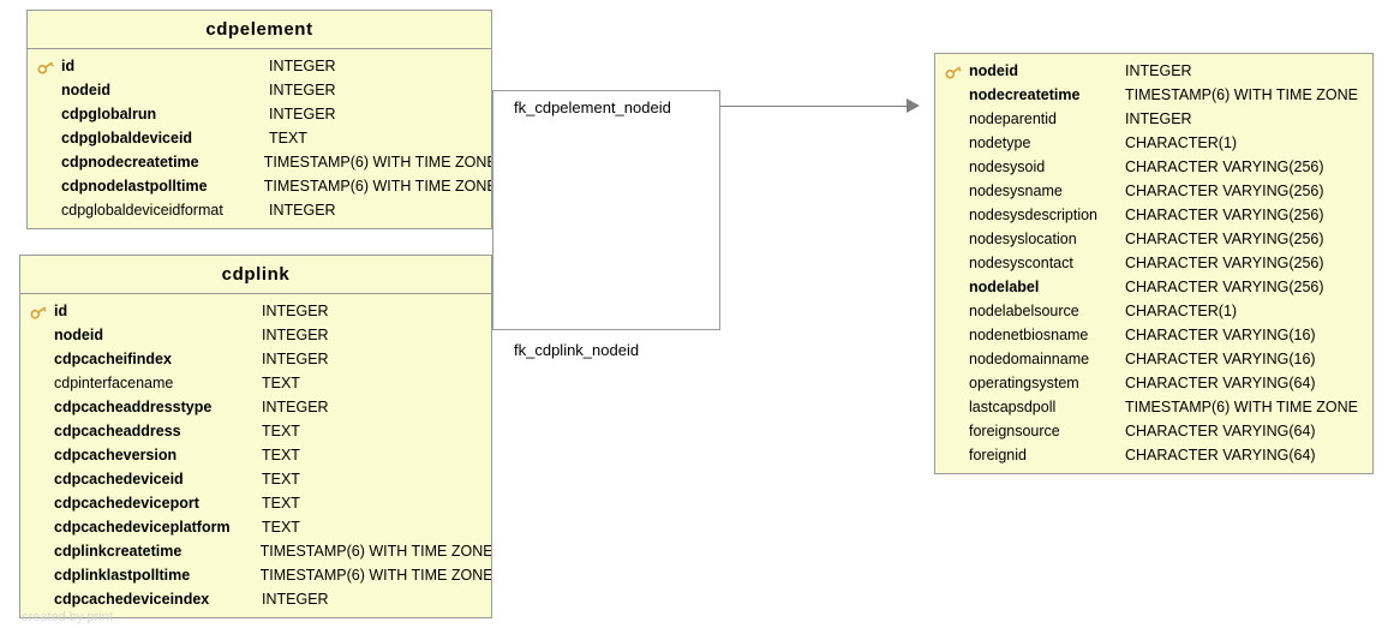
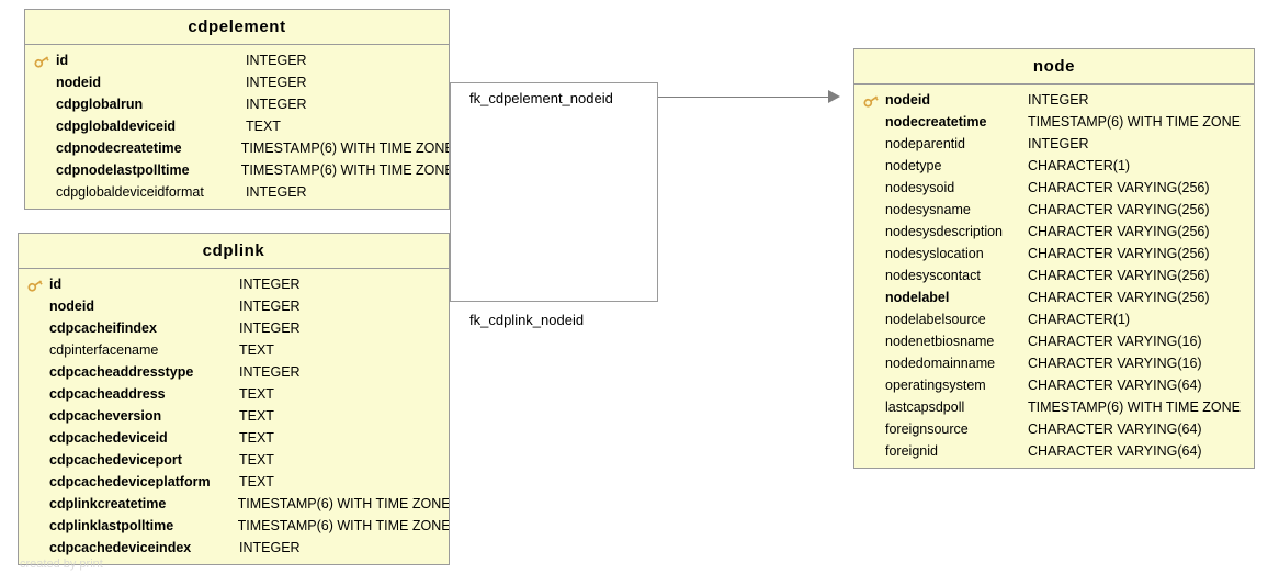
  fk_cdpelement_nodeid
  fk_cdplink_nodeid
  cdpelement
  id
  INTEGER
  nodeid
  INTEGER
  cdpglobalrun
  INTEGER
  cdpglobaldeviceid
  TEXT
  cdpnodecreatetime
  TIMESTAMP(6) WITH TIME ZON
  cdpnodelastpolltime
  TIMESTAMP(6) WITH TIME ZON
  cdpglobaldeviceidformat
  INTEGER
  cdplink
  id
  INTEGER
  nodeid
  INTEGER
  cdpcacheifindex
  INTEGER
  cdpinterfacename
  TEXT
  cdpcacheaddresstype
  INTEGER
  cdpcacheaddress
  TEXT
  cdpcacheversion
  TEXT
  cdpcachedeviceid
  TEXT
  cdpcachedeviceport
  TEXT
  cdpcachedeviceplatform
  TEXT
  cdplinkcreatetime
  TIMESTAMP(6) WITH TIME ZONE
  cdplinklastpolltime
  TIMESTAMP(6) WITH TIME ZONE
  cdpcachedeviceindex
  INTEGER
+ node
  nodeid
  INTEGER
  nodecreatetime
  TIMESTAMP(6) WITH TIME ZONE
  nodeparentid
  INTEGER
  nodetype
  CHARACTER(1)
  nodesysoid
  CHARACTER VARYING(256)
  nodesysname
  CHARACTER VARYING(256)
  nodesysdescription
  CHARACTER VARYING(256)
  nodesyslocation
  CHARACTER VARYING(256)
  nodesyscontact
  CHARACTER VARYING(256)
  nodelabel
  CHARACTER VARYING(256)
  nodelabelsource
  CHARACTER(1)
  nodenetbiosname
  CHARACTER VARYING(16)
  nodedomainname
  CHARACTER VARYING(16)
  operatingsystem
  CHARACTER VARYING(64)
  lastcapsdpoll
  TIMESTAMP(6) WITH TIME ZONE
  foreignsource
  CHARACTER VARYING(64)
  foreignid
  CHARACTER VARYING(64)
  created by print
